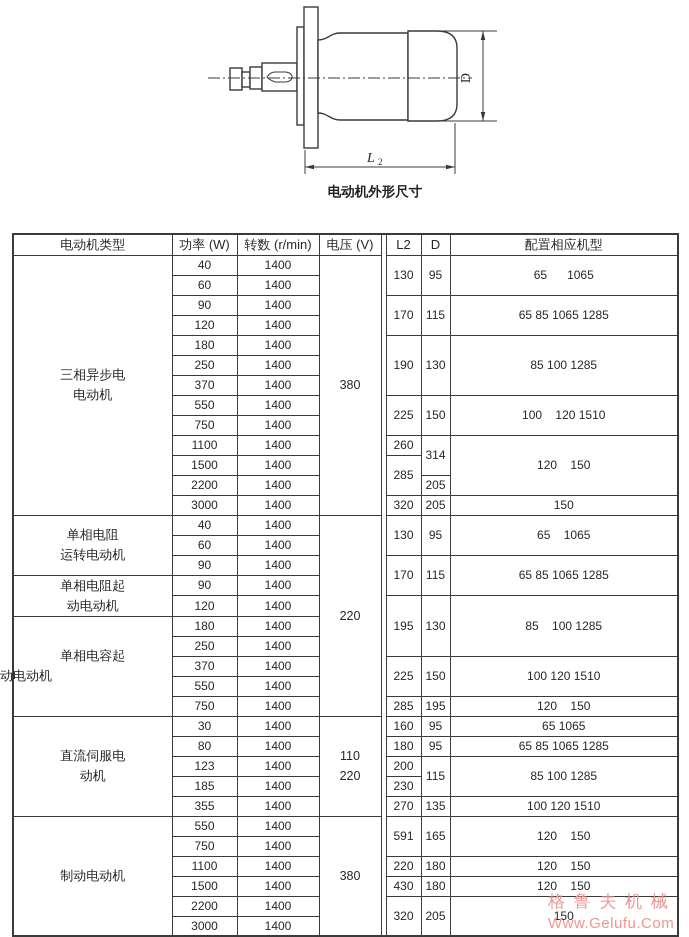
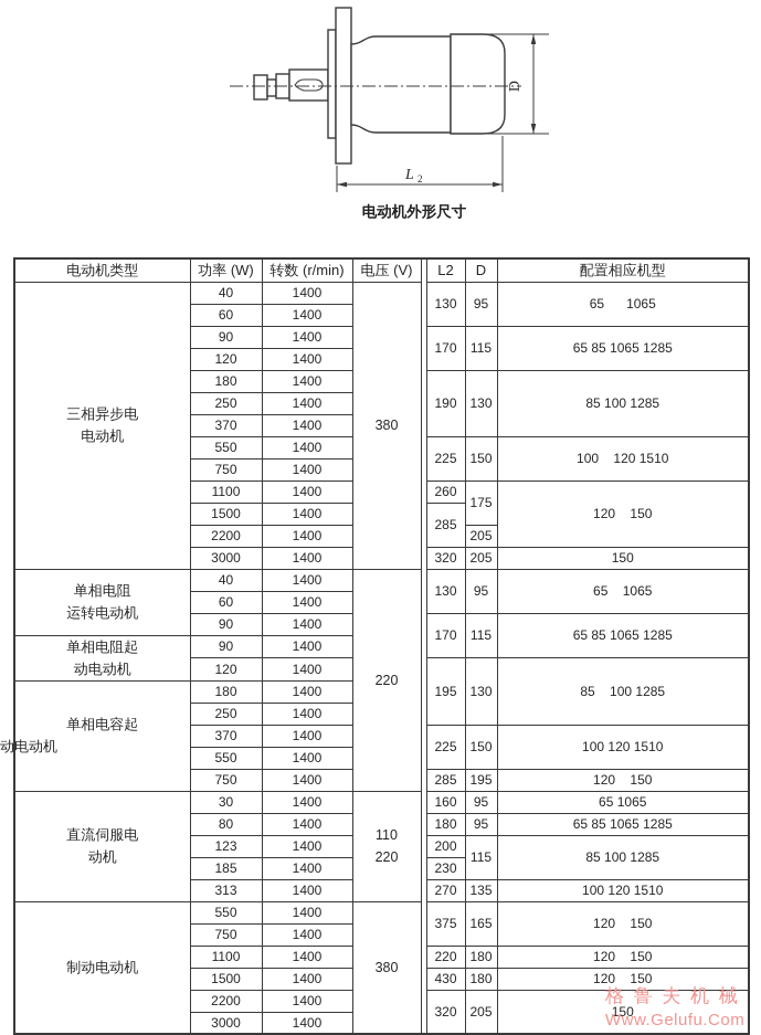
  L
  2
  电动机外形尺寸
  电动机类型	功率 (W)	转数 (r/min)	电压 (V)		L2	D	配置相应机型
  三相异步电电动机	40	1400	380	130	95	65 1065
  60	1400
  90	1400	170	115	65 85 1065 1285
  120	1400
  180	1400	190	130	85 100 1285
  250	1400
  370	1400
  550	1400	225	150	100 120 1510
  750	1400
- 1100	1400	260	314	120 150
+ 1100	1400	260	175	120 150
  1500	1400	285
  2200	1400	205
  3000	1400	320	205	150
  单相电阻运转电动机	40	1400	220	130	95	65 1065
  60	1400
  90	1400	170	115	65 85 1065 1285
  单相电阻起动电动机	90	1400
  120	1400	195	130	85 100 1285
  单相电容起动电动机	180	1400
  250	1400
  370	1400	225	150	100 120 1510
  550	1400
  750	1400	285	195	120 150
  直流伺服电动机	30	1400	110220	160	95	65 1065
  80	1400	180	95	65 85 1065 1285
  123	1400	200	115	85 100 1285
  185	1400	230
- 355	1400	270	135	100 120 1510
+ 313	1400	270	135	100 120 1510
- 制动电动机	550	1400	380	591	165	120 150
+ 制动电动机	550	1400	380	375	165	120 150
  750	1400
  1100	1400	220	180	120 150
  1500	1400	430	180	120 150
  2200	1400	320	205	150
  3000	1400
  格 鲁 夫 机 械
  Www.Gelufu.Com
